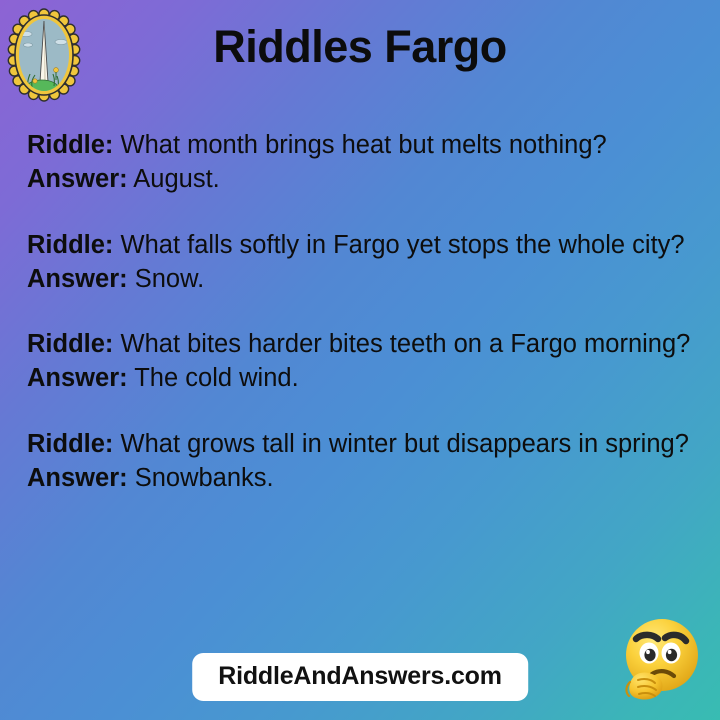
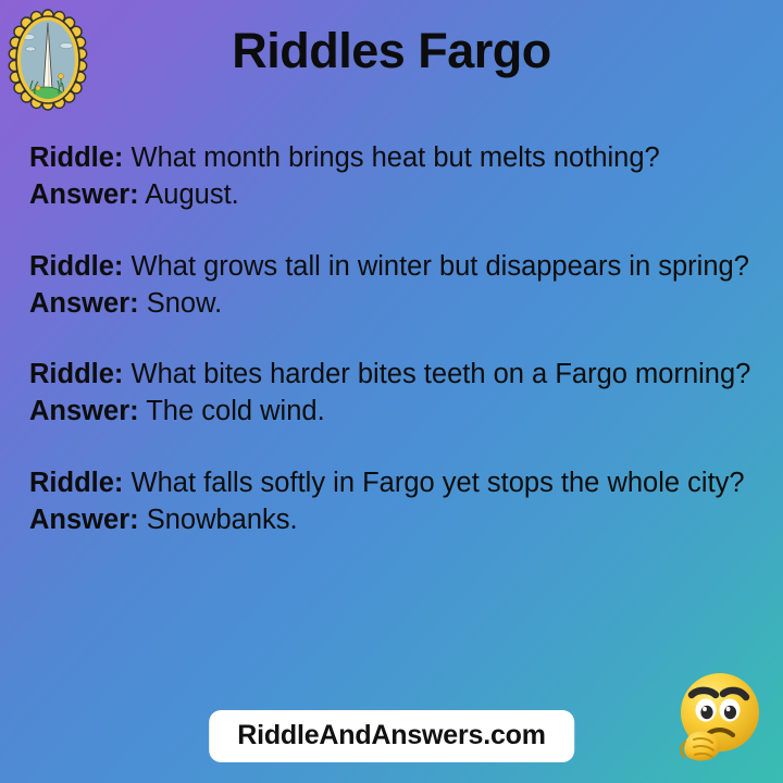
  Riddles Fargo
  Riddle: What month brings heat but melts nothing?
  Answer: August.
- Riddle: What falls softly in Fargo yet stops the whole city?
+ Riddle: What grows tall in winter but disappears in spring?
  Answer: Snow.
  Riddle: What bites harder bites teeth on a Fargo morning?
  Answer: The cold wind.
- Riddle: What grows tall in winter but disappears in spring?
+ Riddle: What falls softly in Fargo yet stops the whole city?
  Answer: Snowbanks.
  RiddleAndAnswers.com
